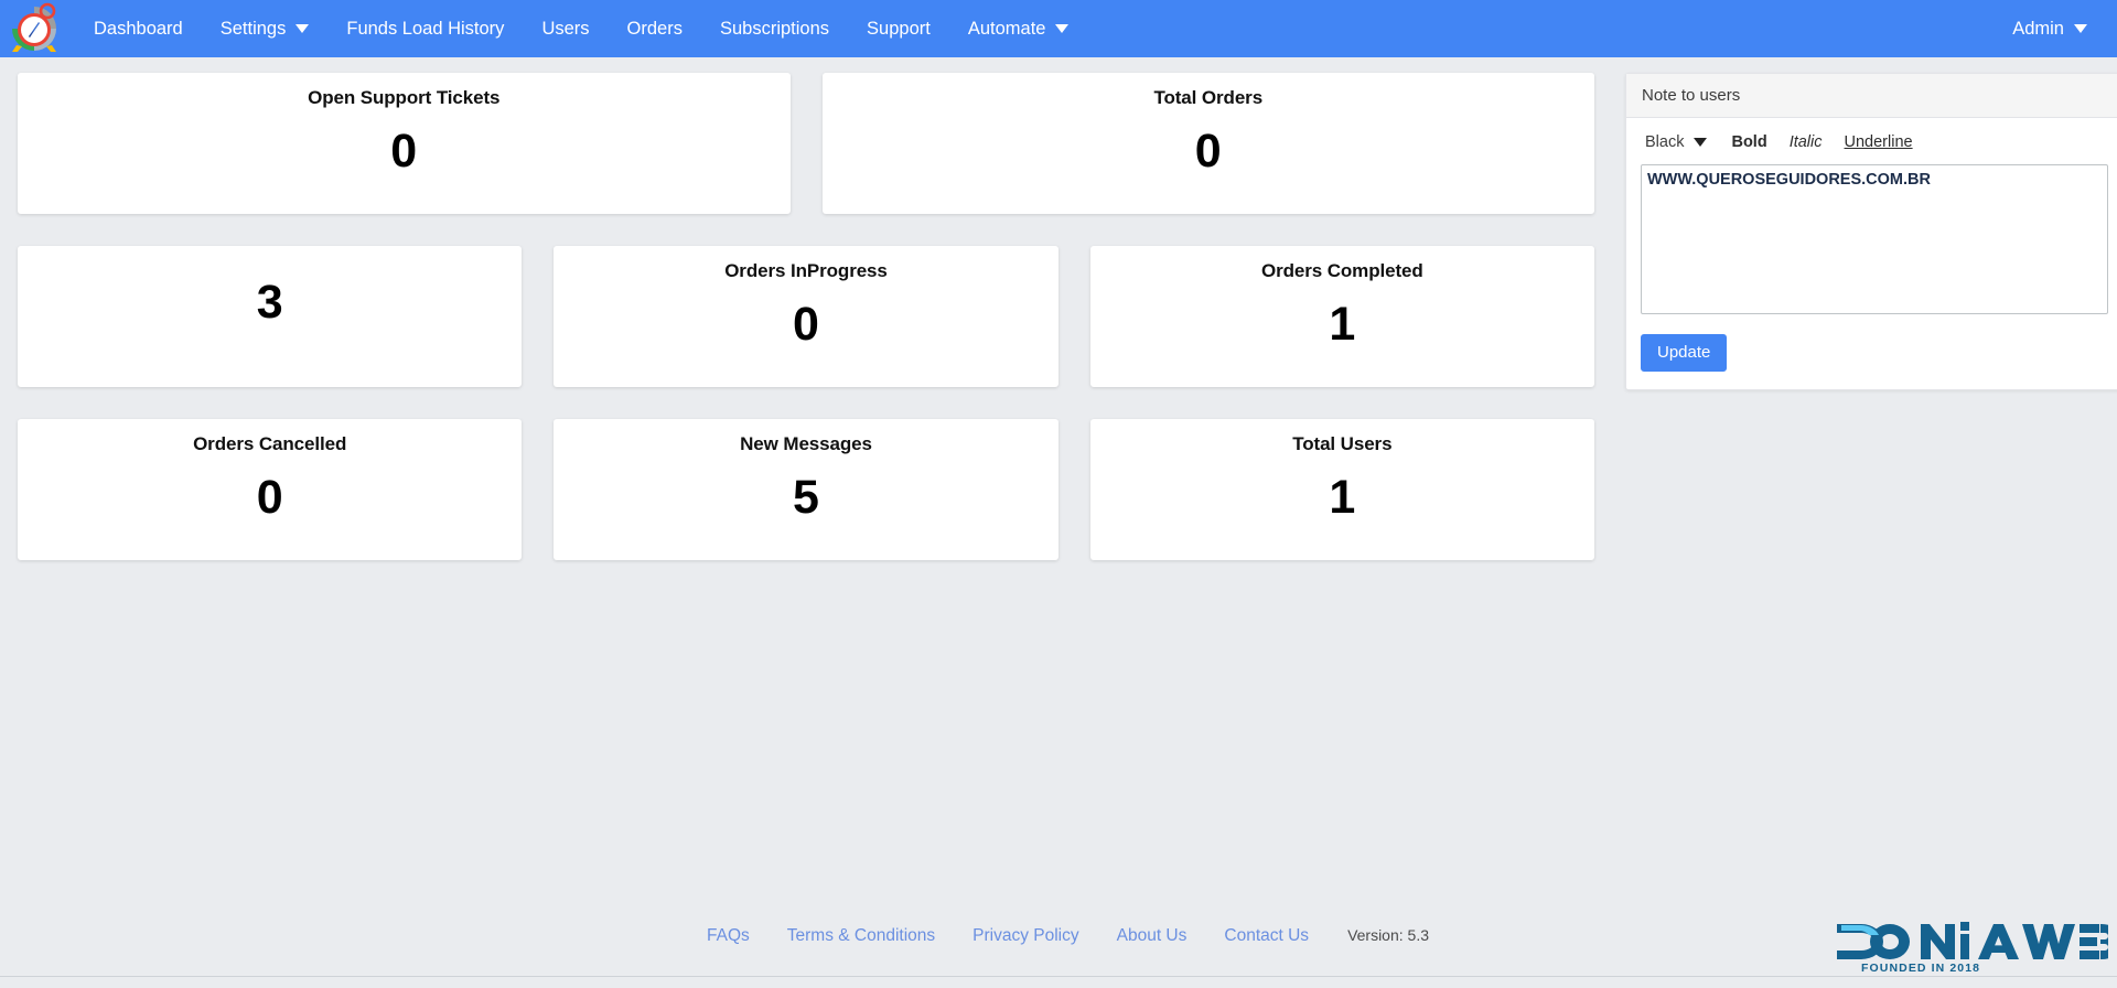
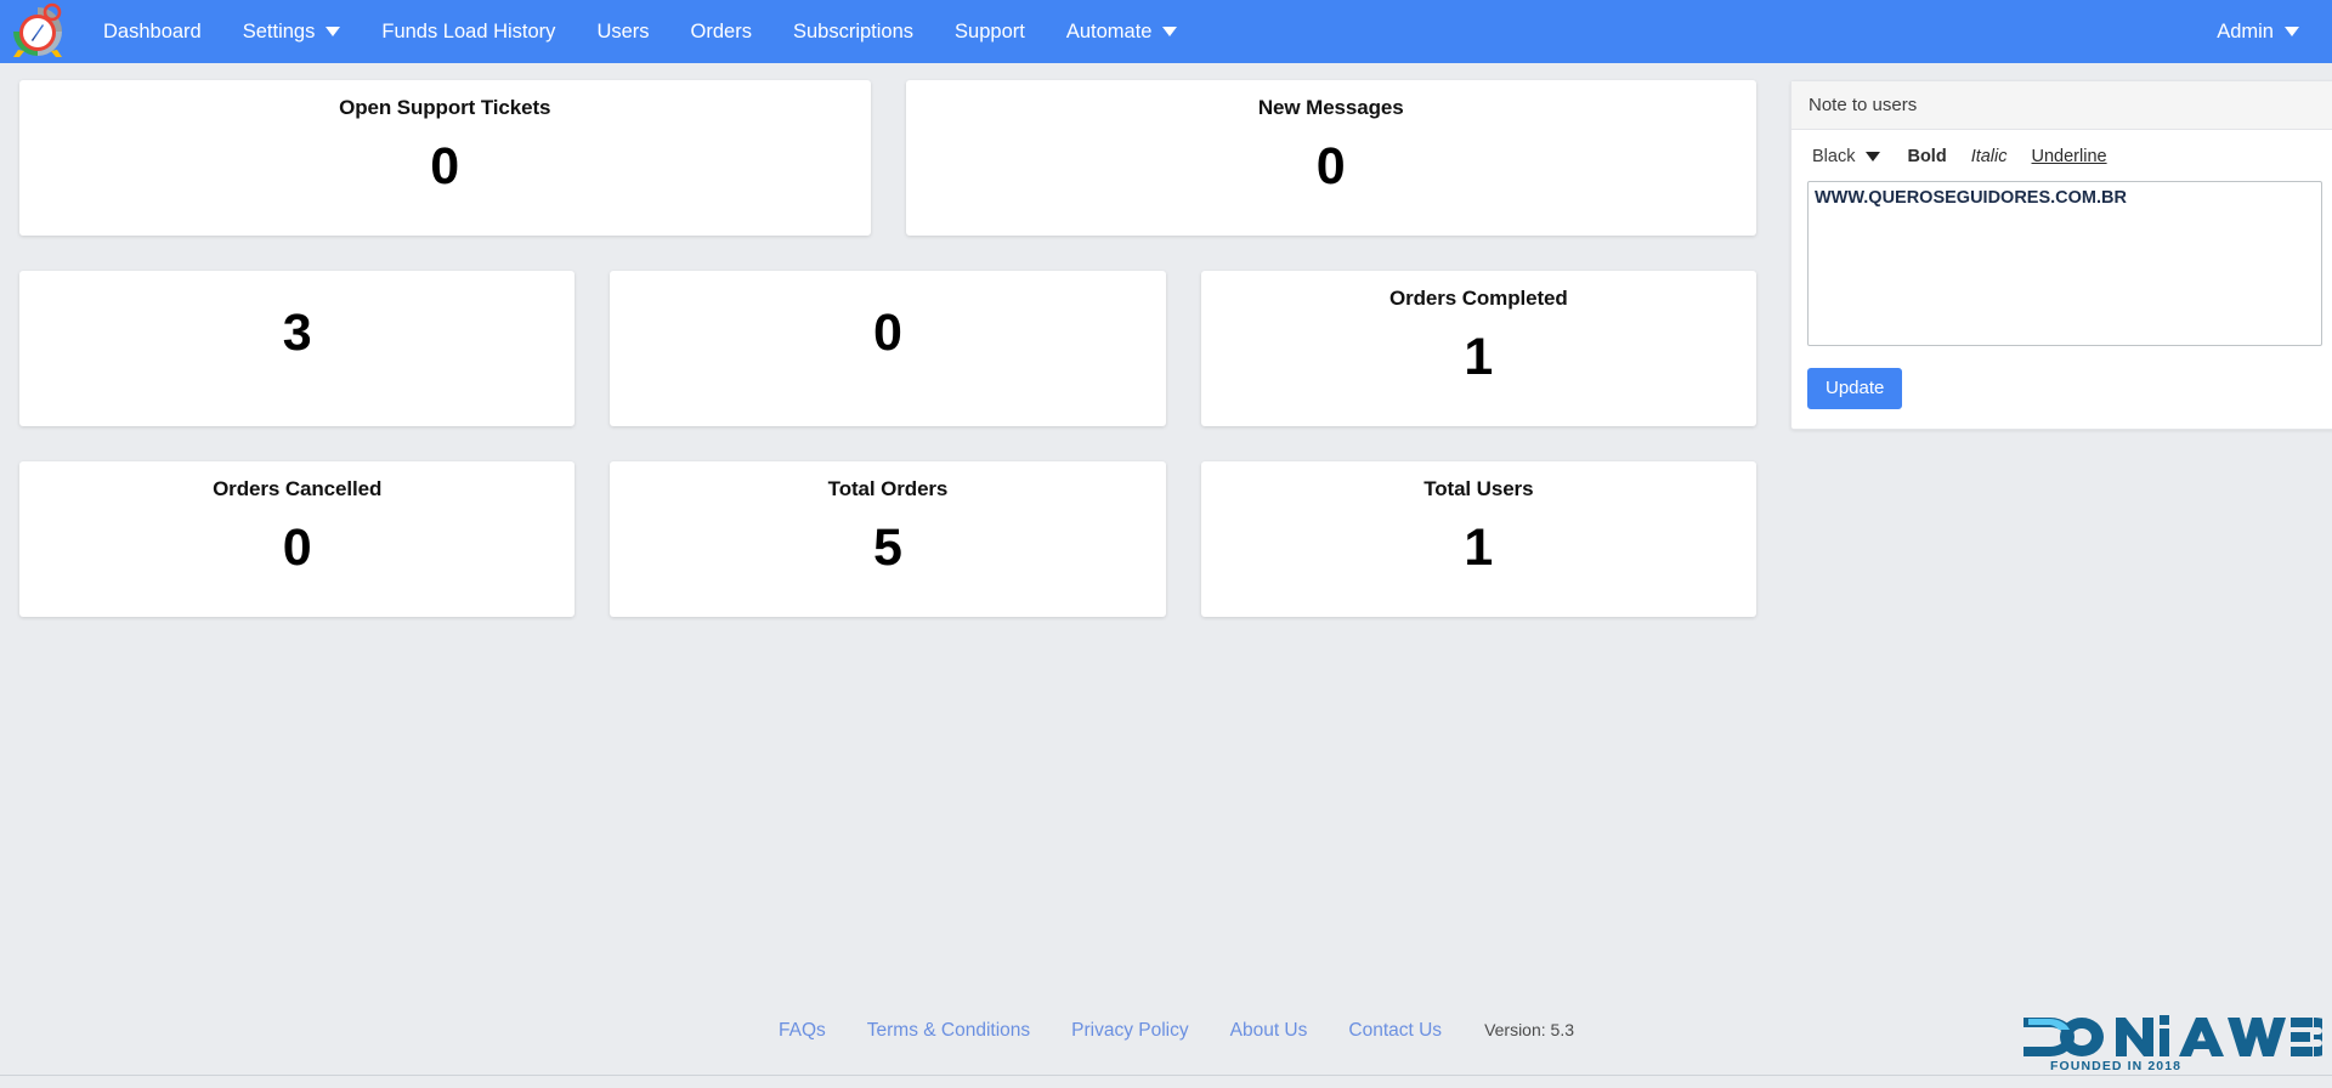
  Dashboard
  Settings
  Funds Load History
  Users
  Orders
  Subscriptions
  Support
  Automate
  Admin
  Open Support Tickets
  0
- Total Orders
+ New Messages
  0
  3
- Orders InProgress
  0
  Orders Completed
  1
  Orders Cancelled
  0
- New Messages
+ Total Orders
  5
  Total Users
  1
  Note to users
  Black
  Bold
  Italic
  Underline
  WWW.QUEROSEGUIDORES.COM.BR Update
  FAQs
  Terms & Conditions
  Privacy Policy
  About Us
  Contact Us
  Version: 5.3
  FOUNDED IN 2018
